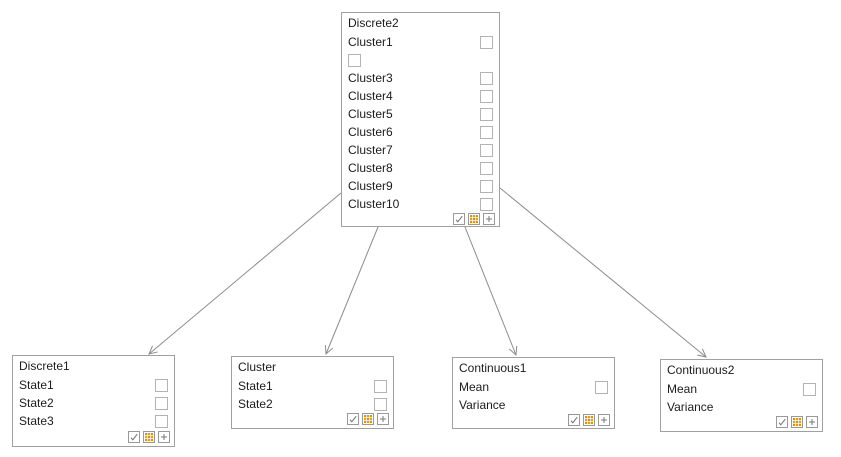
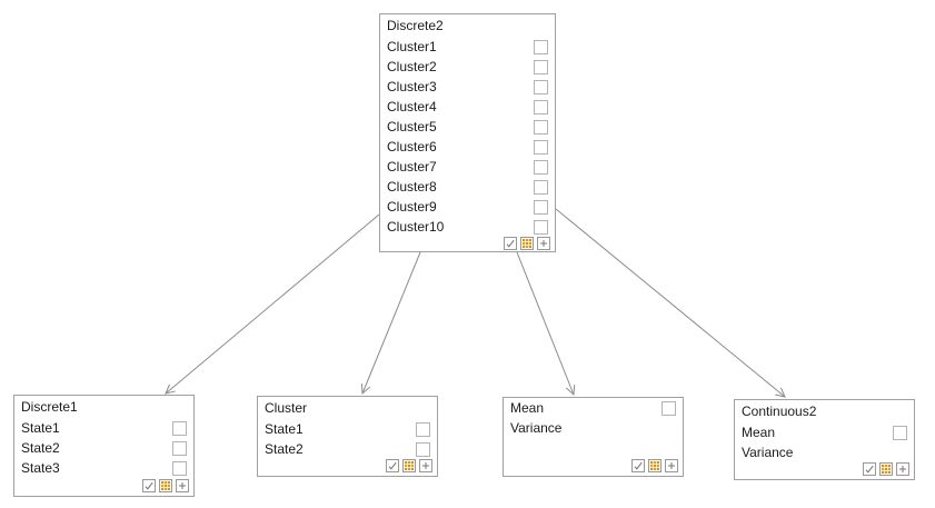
  Discrete2
  Cluster1
+ Cluster2
  Cluster3
  Cluster4
  Cluster5
  Cluster6
  Cluster7
  Cluster8
  Cluster9
  Cluster10
  Discrete1
  State1
  State2
  State3
  Cluster
  State1
  State2
- Continuous1
  Mean
  Variance
  Continuous2
  Mean
  Variance
